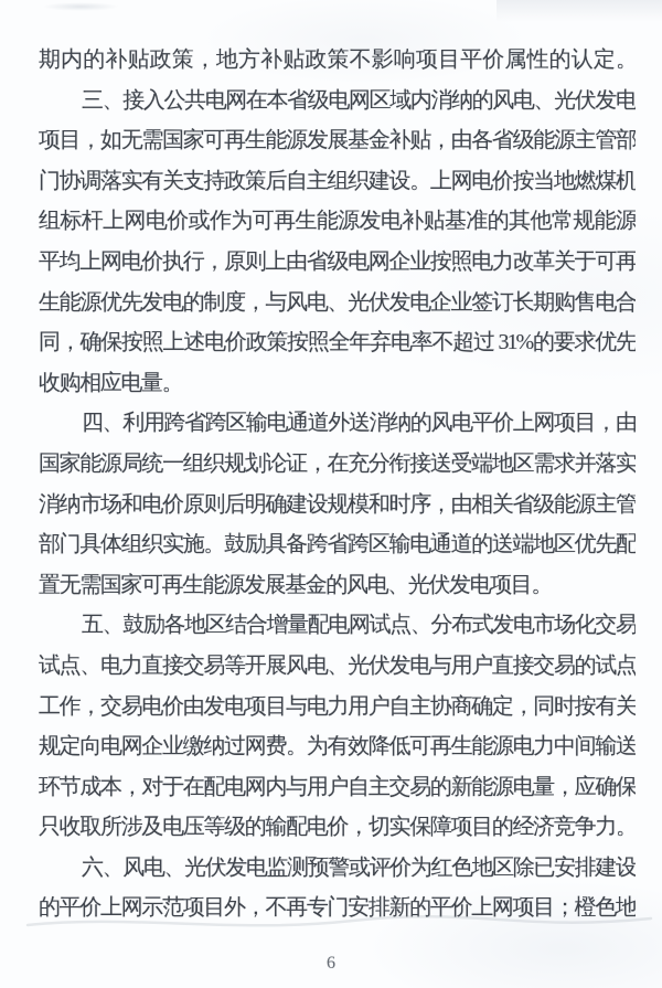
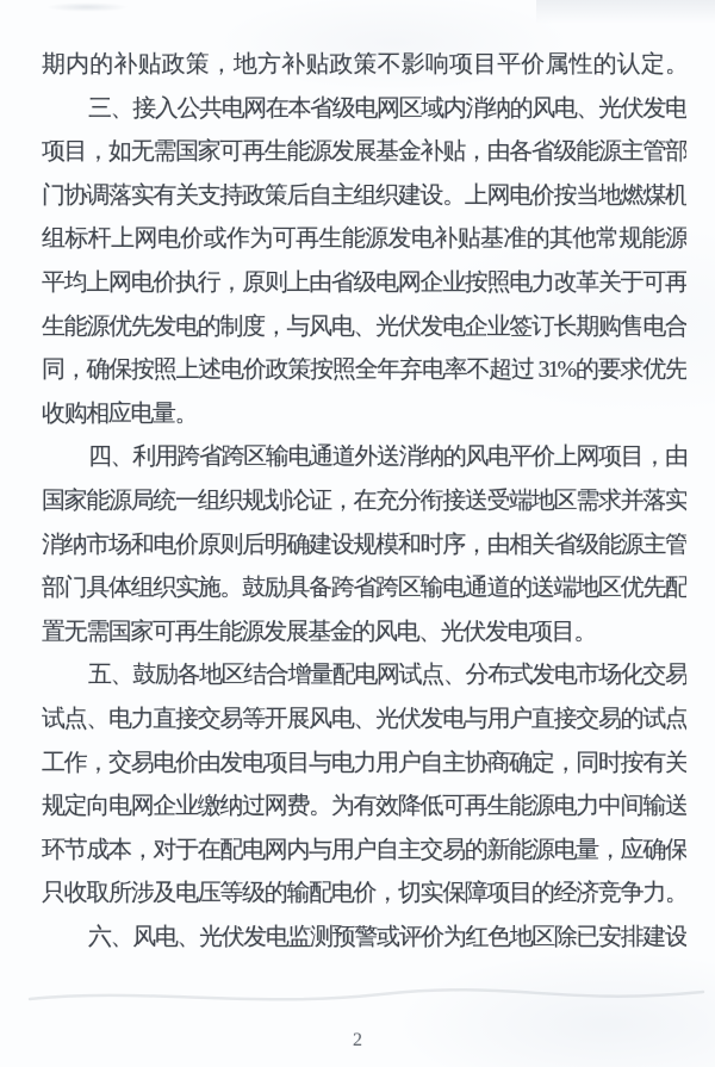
  期内的补贴政策，地方补贴政策不影响项目平价属性的认定。
  三、接入公共电网在本省级电网区域内消纳的风电、光伏发电
  项目，如无需国家可再生能源发展基金补贴，由各省级能源主管部
  门协调落实有关支持政策后自主组织建设。上网电价按当地燃煤机
  组标杆上网电价或作为可再生能源发电补贴基准的其他常规能源
  平均上网电价执行，原则上由省级电网企业按照电力改革关于可再
  生能源优先发电的制度，与风电、光伏发电企业签订长期购售电合
  同，确保按照上述电价政策按照全年弃电率不超过 31%的要求优先
  收购相应电量。
  四、利用跨省跨区输电通道外送消纳的风电平价上网项目，由
  国家能源局统一组织规划论证，在充分衔接送受端地区需求并落实
  消纳市场和电价原则后明确建设规模和时序，由相关省级能源主管
  部门具体组织实施。鼓励具备跨省跨区输电通道的送端地区优先配
  置无需国家可再生能源发展基金的风电、光伏发电项目。
  五、鼓励各地区结合增量配电网试点、分布式发电市场化交易
  试点、电力直接交易等开展风电、光伏发电与用户直接交易的试点
  工作，交易电价由发电项目与电力用户自主协商确定，同时按有关
  规定向电网企业缴纳过网费。为有效降低可再生能源电力中间输送
  环节成本，对于在配电网内与用户自主交易的新能源电量，应确保
  只收取所涉及电压等级的输配电价，切实保障项目的经济竞争力。
  六、风电、光伏发电监测预警或评价为红色地区除已安排建设
- 的平价上网示范项目外，不再专门安排新的平价上网项目；橙色地
- 6
+ 2
